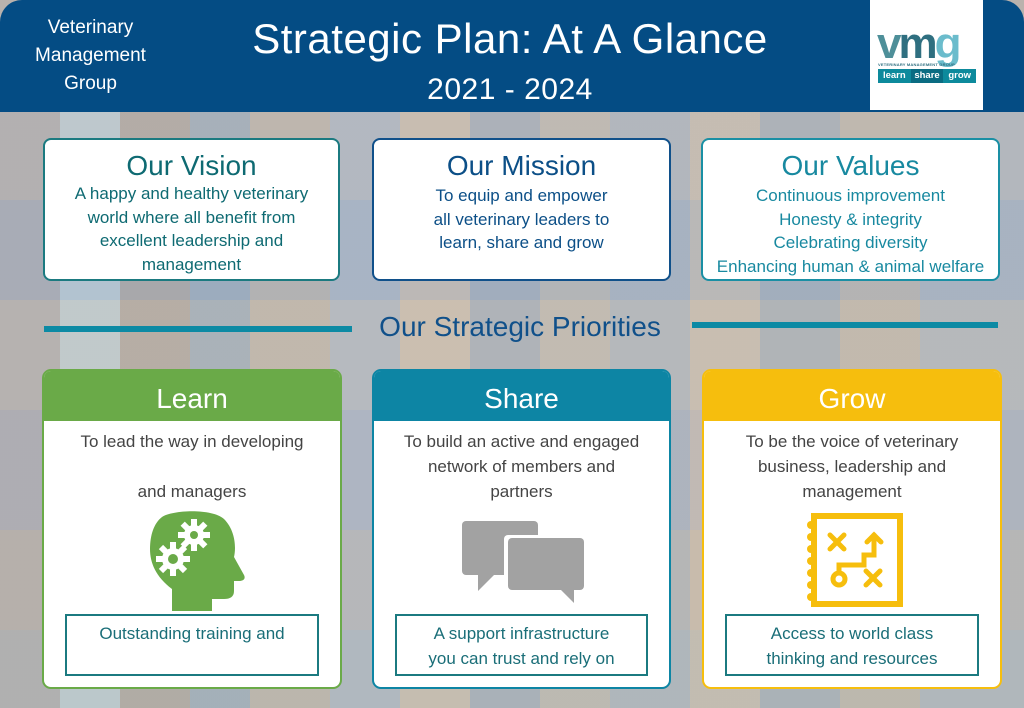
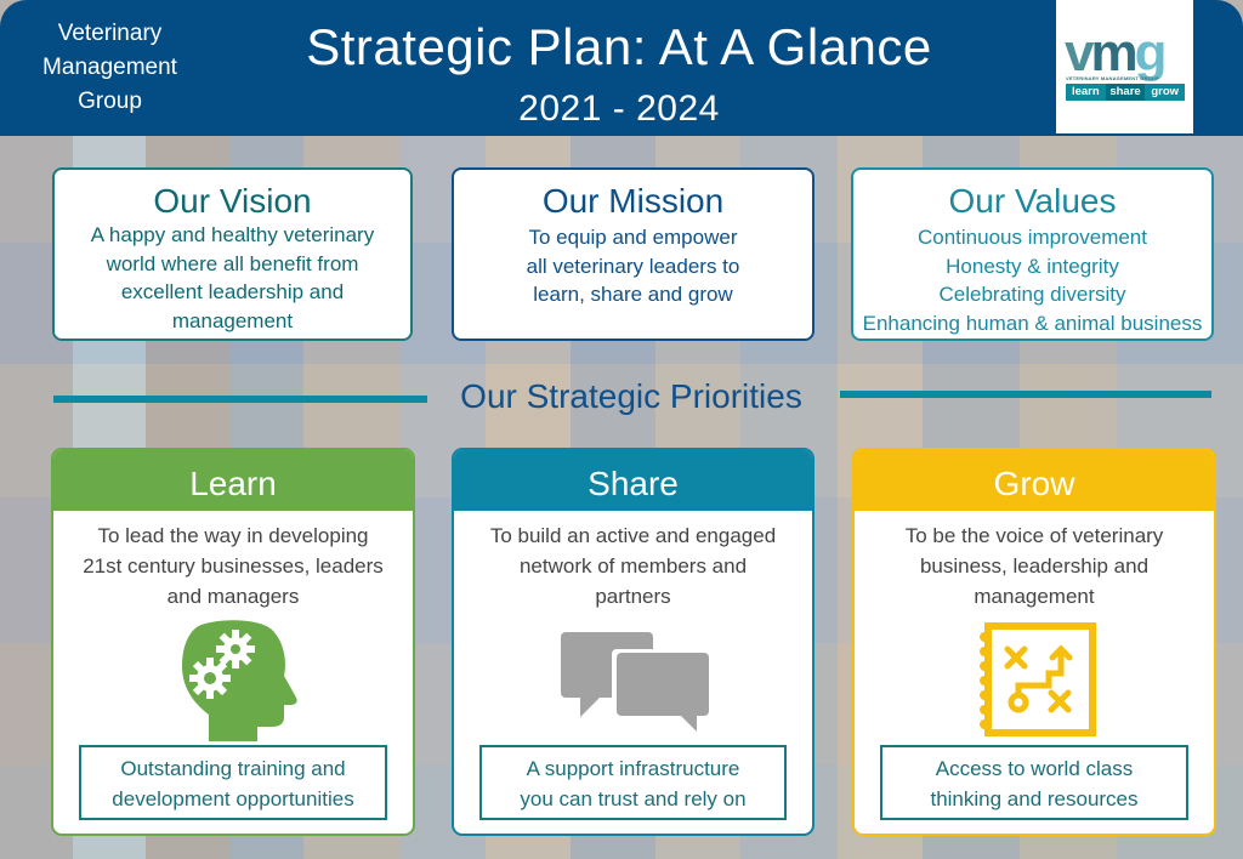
  Veterinary
  Management
  Group
  Strategic Plan: At A Glance
  2021 - 2024
  vmg
  learn
  share
  grow
  Our Vision
  A happy and healthy veterinary
  world where all benefit from
  excellent leadership and
  management
  Our Mission
  To equip and empower
  all veterinary leaders to
  learn, share and grow
  Our Values
  Continuous improvement
  Honesty & integrity
  Celebrating diversity
- Enhancing human & animal welfare
+ Enhancing human & animal business
  Our Strategic Priorities
  Learn
  To lead the way in developing
+ 21st century businesses, leaders
  and managers
  Outstanding training and
+ development opportunities
  Share
  To build an active and engaged
  network of members and
  partners
  A support infrastructure
  you can trust and rely on
  Grow
  To be the voice of veterinary
  business, leadership and
  management
  Access to world class
  thinking and resources
